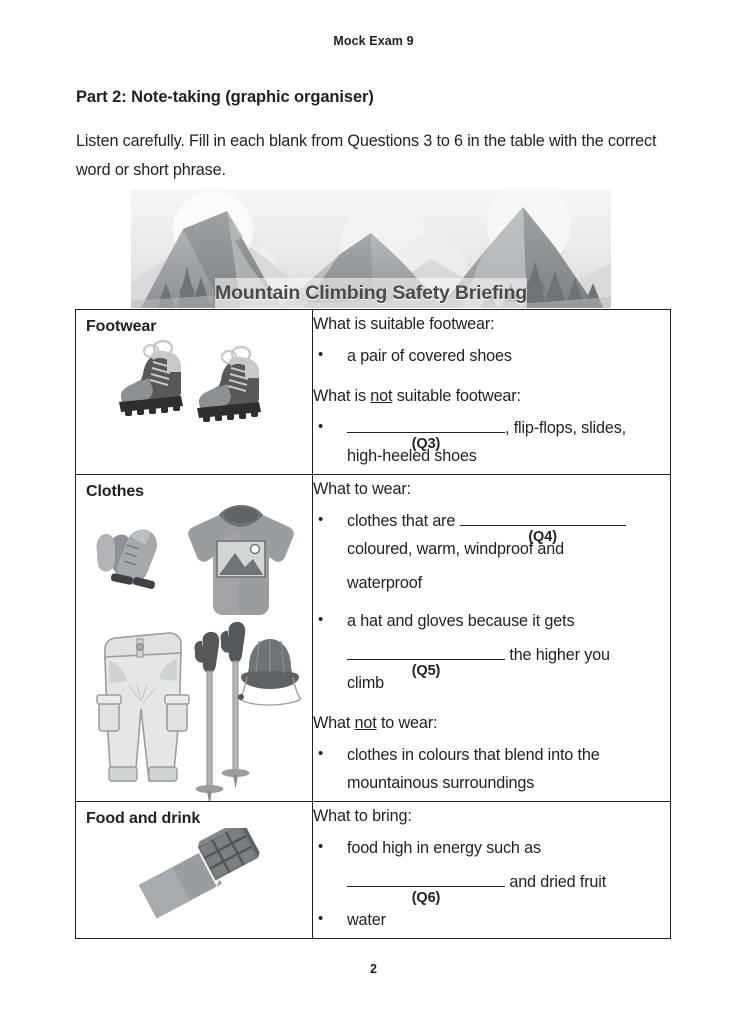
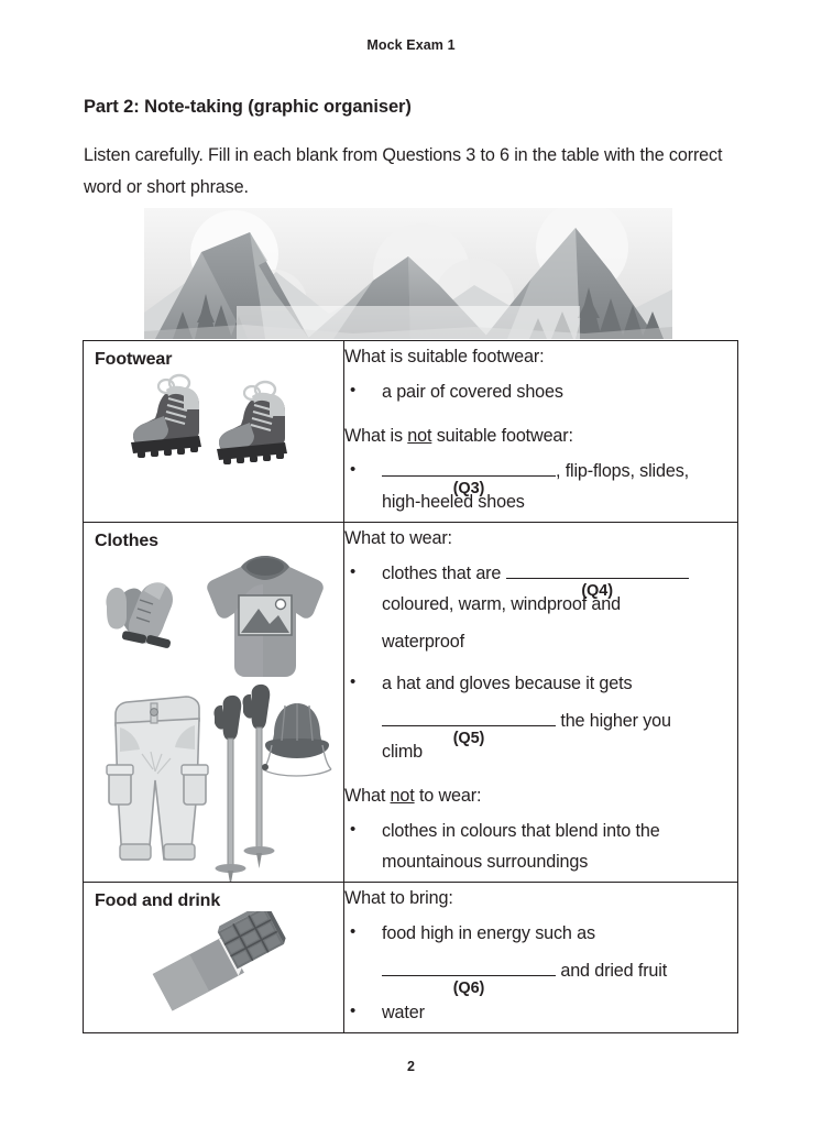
- Mock Exam 9
+ Mock Exam 1
  Part 2: Note-taking (graphic organiser)
  Listen carefully. Fill in each blank from Questions 3 to 6 in the table with the correct word or short phrase.
- Mountain Climbing Safety Briefing
  Footwear	What is suitable footwear: a pair of covered shoes What is not suitable footwear: (Q3), flip-flops, slides, high-heeled shoes
  Clothes	What to wear: clothes that are (Q4) coloured, warm, windproof and waterproof a hat and gloves because it gets (Q5) the higher you climb What not to wear: clothes in colours that blend into the mountainous surroundings
  Food and drink	What to bring: food high in energy such as (Q6) and dried fruit water
  2
